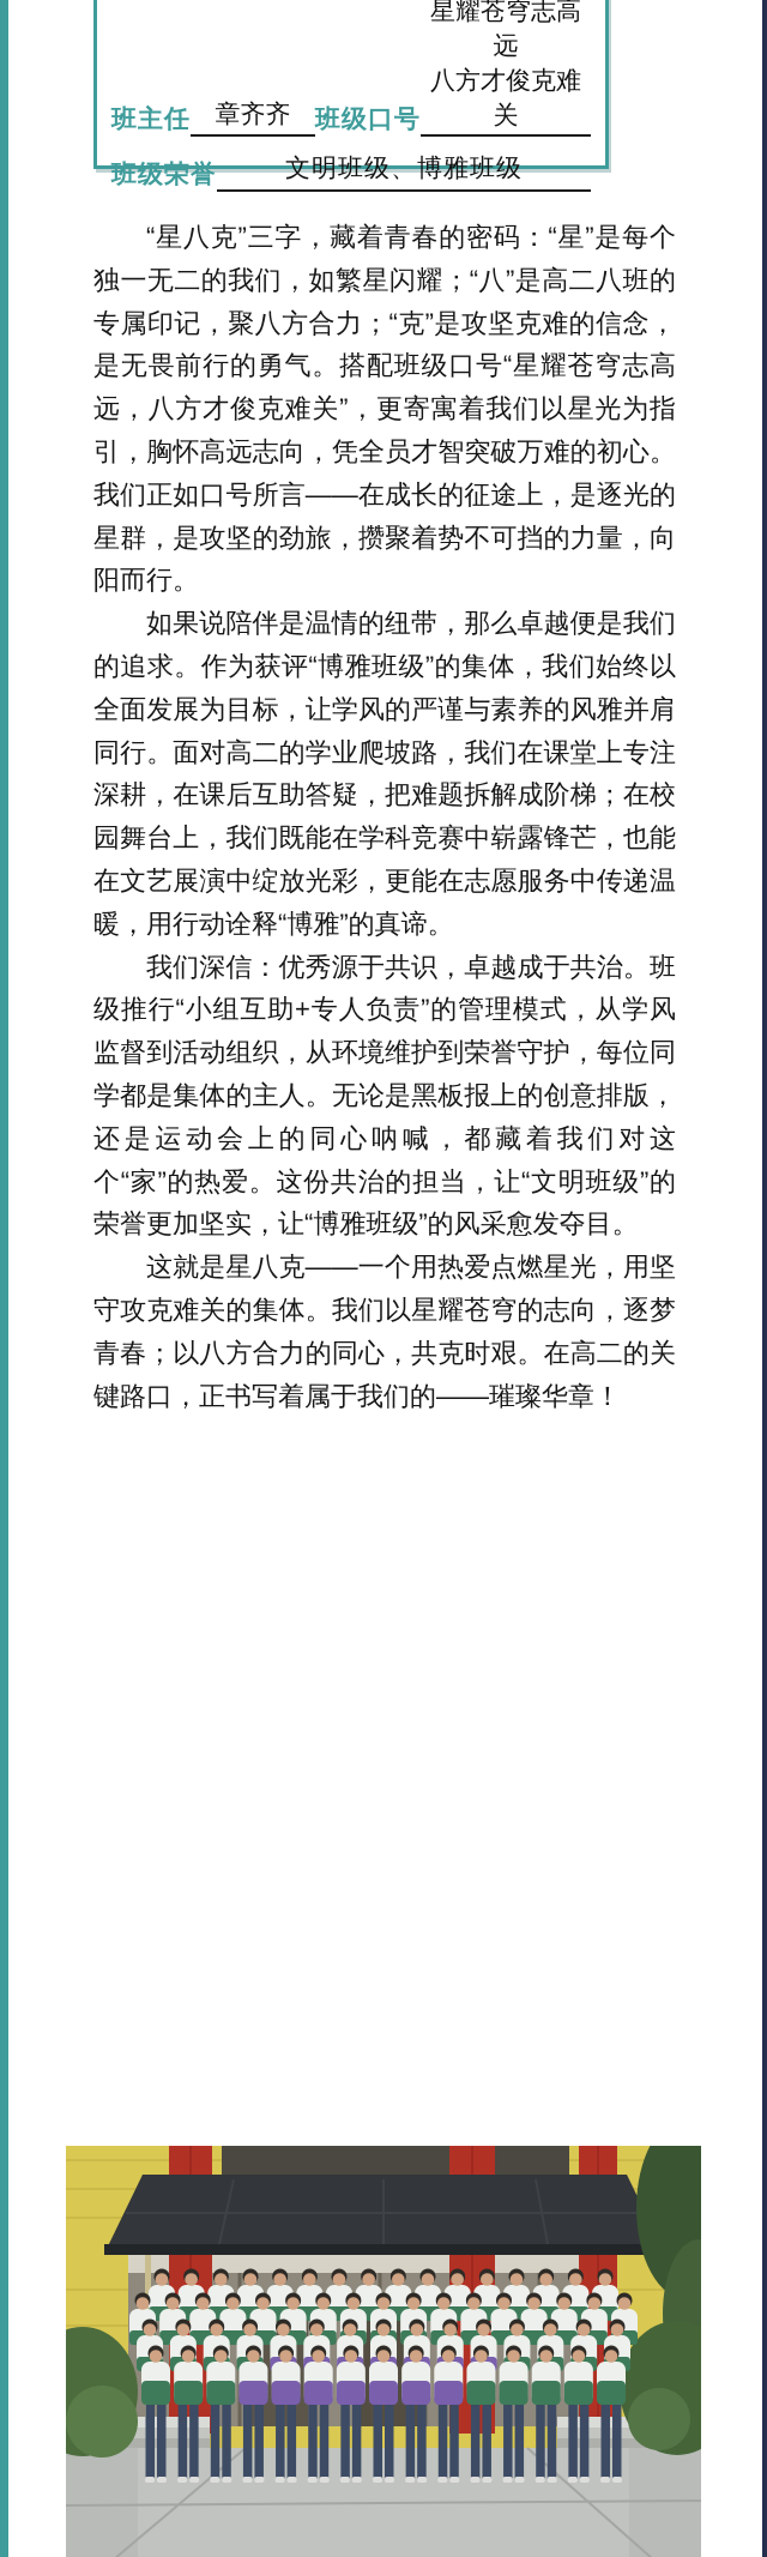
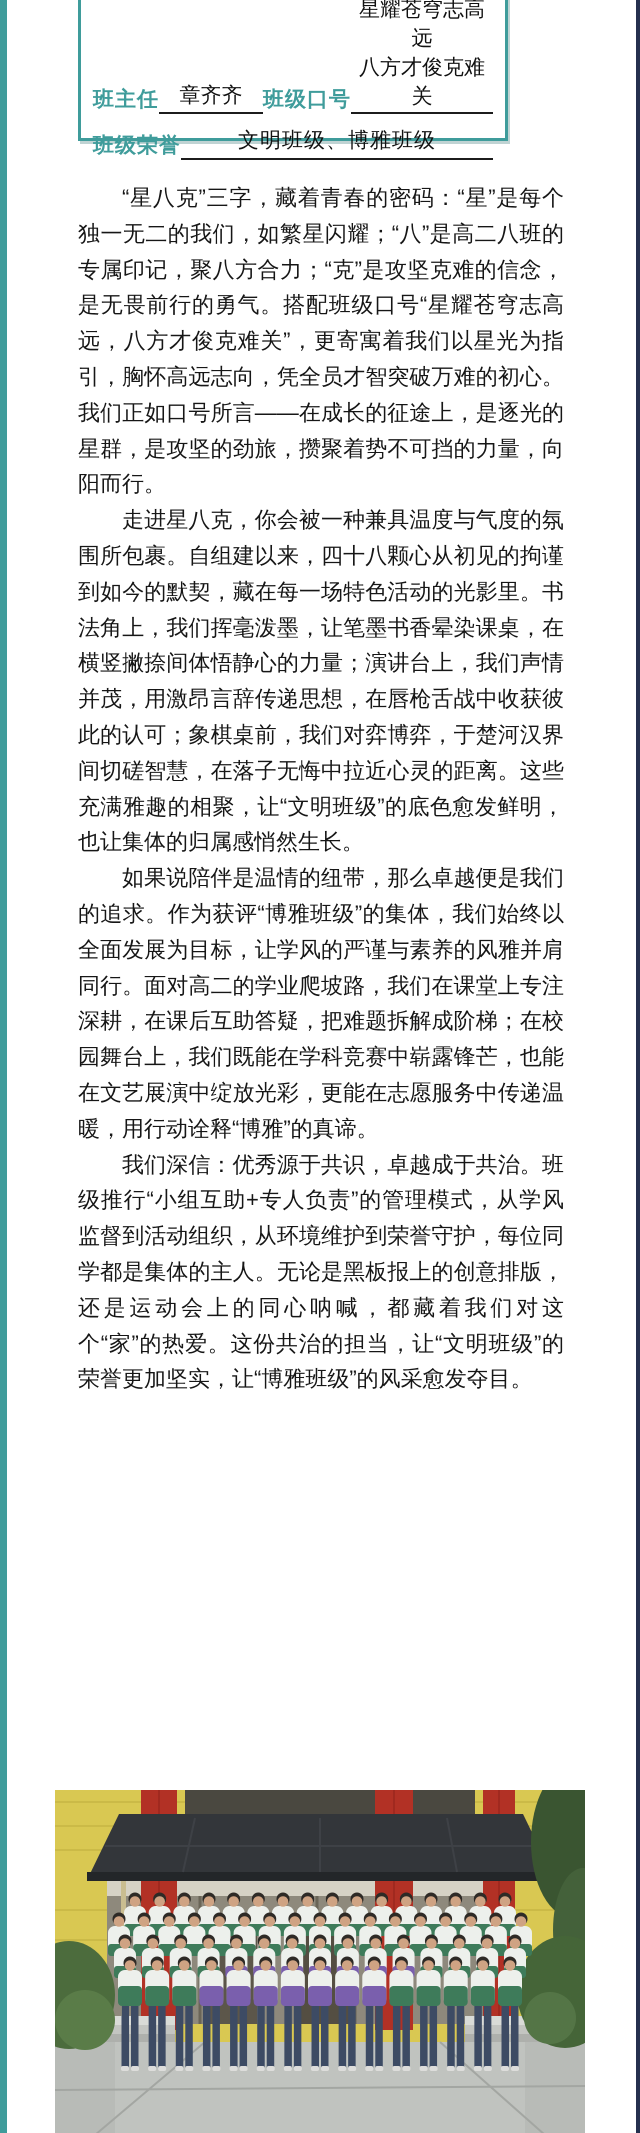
  班主任
  章齐齐
  班级口号
  星耀苍穹志高远
  八方才俊克难关
  班级荣誉
  文明班级、博雅班级
  “星八克”三字，藏着青春的密码：“星”是每个独一无二的我们，如繁星闪耀；“八”是高二八班的专属印记，聚八方合力；“克”是攻坚克难的信念，是无畏前行的勇气。搭配班级口号“星耀苍穹志高远，八方才俊克难关”，更寄寓着我们以星光为指引，胸怀高远志向，凭全员才智突破万难的初心。我们正如口号所言——在成长的征途上，是逐光的星群，是攻坚的劲旅，攒聚着势不可挡的力量，向阳而行。
+ 走进星八克，你会被一种兼具温度与气度的氛围所包裹。自组建以来，四十八颗心从初见的拘谨到如今的默契，藏在每一场特色活动的光影里。书法角上，我们挥毫泼墨，让笔墨书香晕染课桌，在横竖撇捺间体悟静心的力量；演讲台上，我们声情并茂，用激昂言辞传递思想，在唇枪舌战中收获彼此的认可；象棋桌前，我们对弈博弈，于楚河汉界间切磋智慧，在落子无悔中拉近心灵的距离。这些充满雅趣的相聚，让“文明班级”的底色愈发鲜明，也让集体的归属感悄然生长。
  如果说陪伴是温情的纽带，那么卓越便是我们的追求。作为获评“博雅班级”的集体，我们始终以全面发展为目标，让学风的严谨与素养的风雅并肩同行。面对高二的学业爬坡路，我们在课堂上专注深耕，在课后互助答疑，把难题拆解成阶梯；在校园舞台上，我们既能在学科竞赛中崭露锋芒，也能在文艺展演中绽放光彩，更能在志愿服务中传递温暖，用行动诠释“博雅”的真谛。
  我们深信：优秀源于共识，卓越成于共治。班级推行“小组互助+专人负责”的管理模式，从学风监督到活动组织，从环境维护到荣誉守护，每位同学都是集体的主人。无论是黑板报上的创意排版，还是运动会上的同心呐喊，都藏着我们对这个“家”的热爱。这份共治的担当，让“文明班级”的荣誉更加坚实，让“博雅班级”的风采愈发夺目。
- 这就是星八克——一个用热爱点燃星光，用坚守攻克难关的集体。我们以星耀苍穹的志向，逐梦青春；以八方合力的同心，共克时艰。在高二的关键路口，正书写着属于我们的——璀璨华章！
